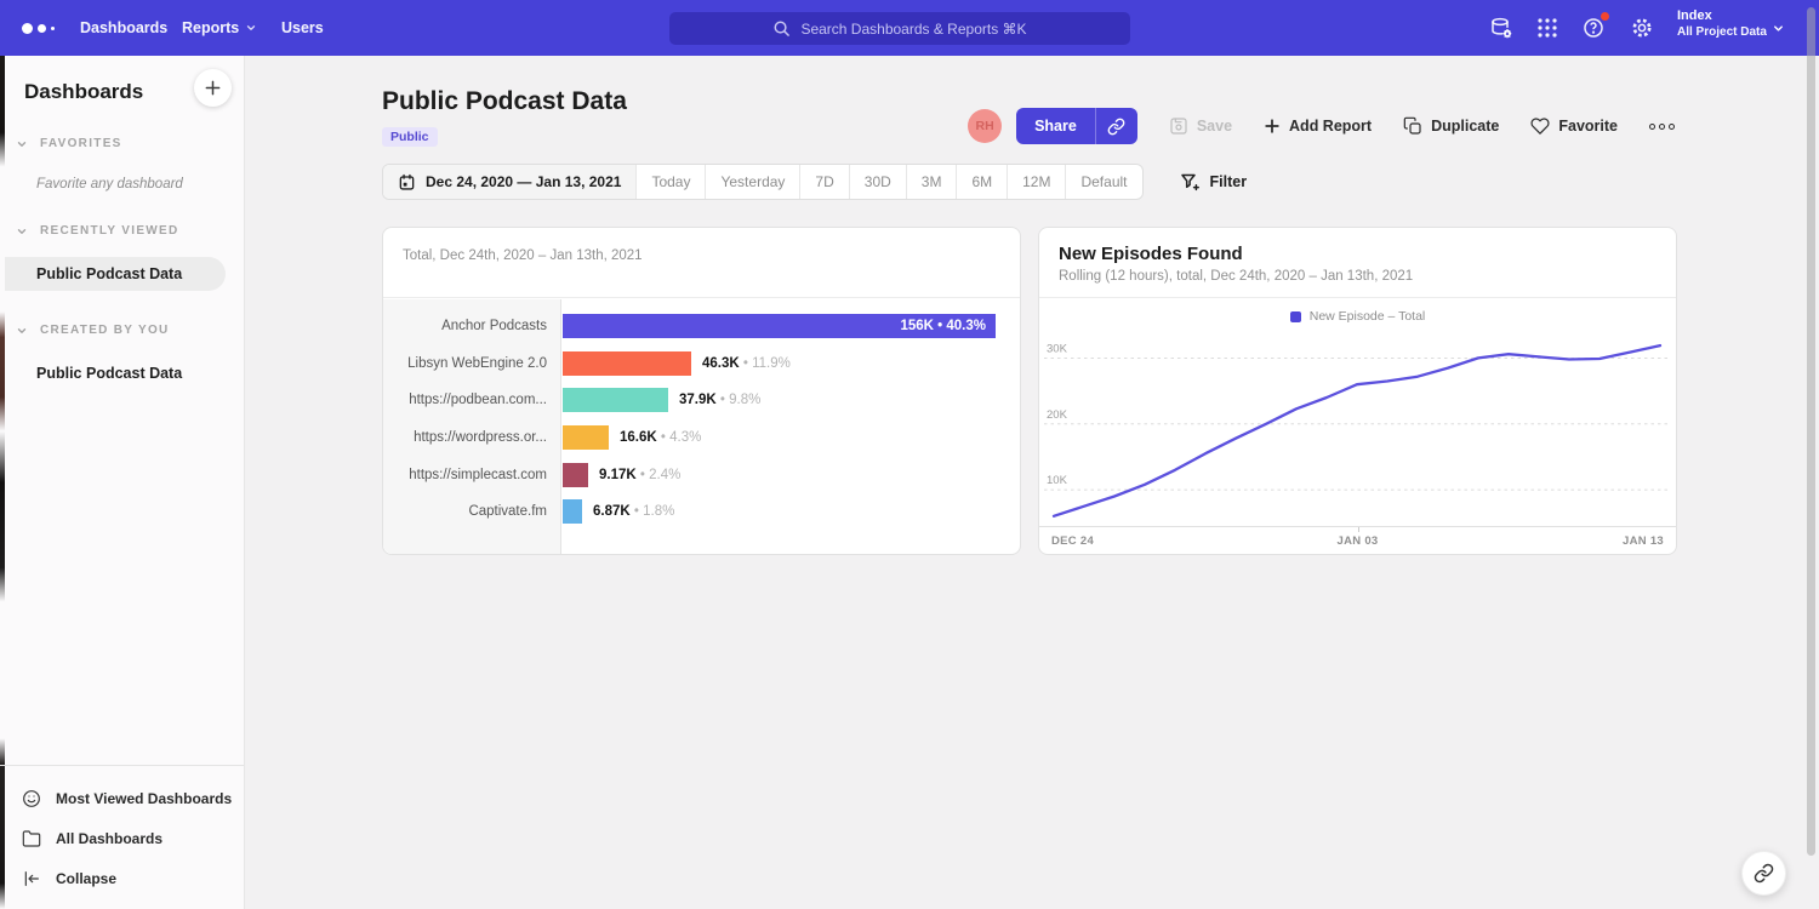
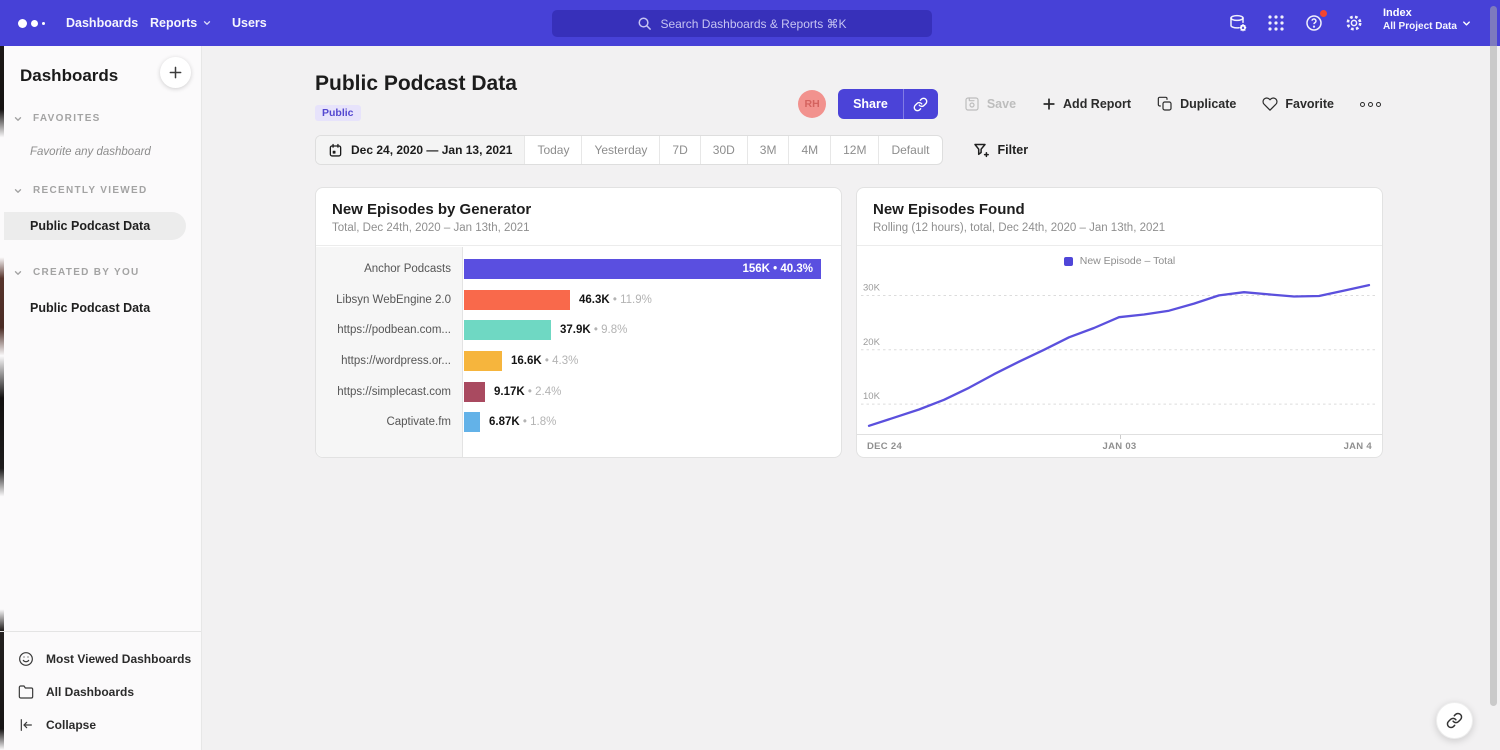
  Dashboards
  Reports
  Users
  Search Dashboards & Reports ⌘K
  Index
  All Project Data
  Dashboards
  FAVORITES
  Favorite any dashboard
  RECENTLY VIEWED
  Public Podcast Data
  CREATED BY YOU
  Public Podcast Data
  Most Viewed Dashboards
  All Dashboards
  Collapse
  Public Podcast Data
  Public
  RH
  Share
  Save
  Add Report
  Duplicate
  Favorite
  Dec 24, 2020 — Jan 13, 2021
  Today
  Yesterday
  7D
  30D
  3M
- 6M
+ 4M
  12M
  Default
  Filter
+ New Episodes by Generator
  Total, Dec 24th, 2020 – Jan 13th, 2021
  Anchor Podcasts
  156K • 40.3%
  Libsyn WebEngine 2.0
  46.3K • 11.9%
  https://podbean.com...
  37.9K • 9.8%
  https://wordpress.or...
  16.6K • 4.3%
  https://simplecast.com
  9.17K • 2.4%
  Captivate.fm
  6.87K • 1.8%
  New Episodes Found
  Rolling (12 hours), total, Dec 24th, 2020 – Jan 13th, 2021
  New Episode – Total
  10K
  20K
  30K
  DEC 24
  JAN 03
- JAN 13
+ JAN 4
